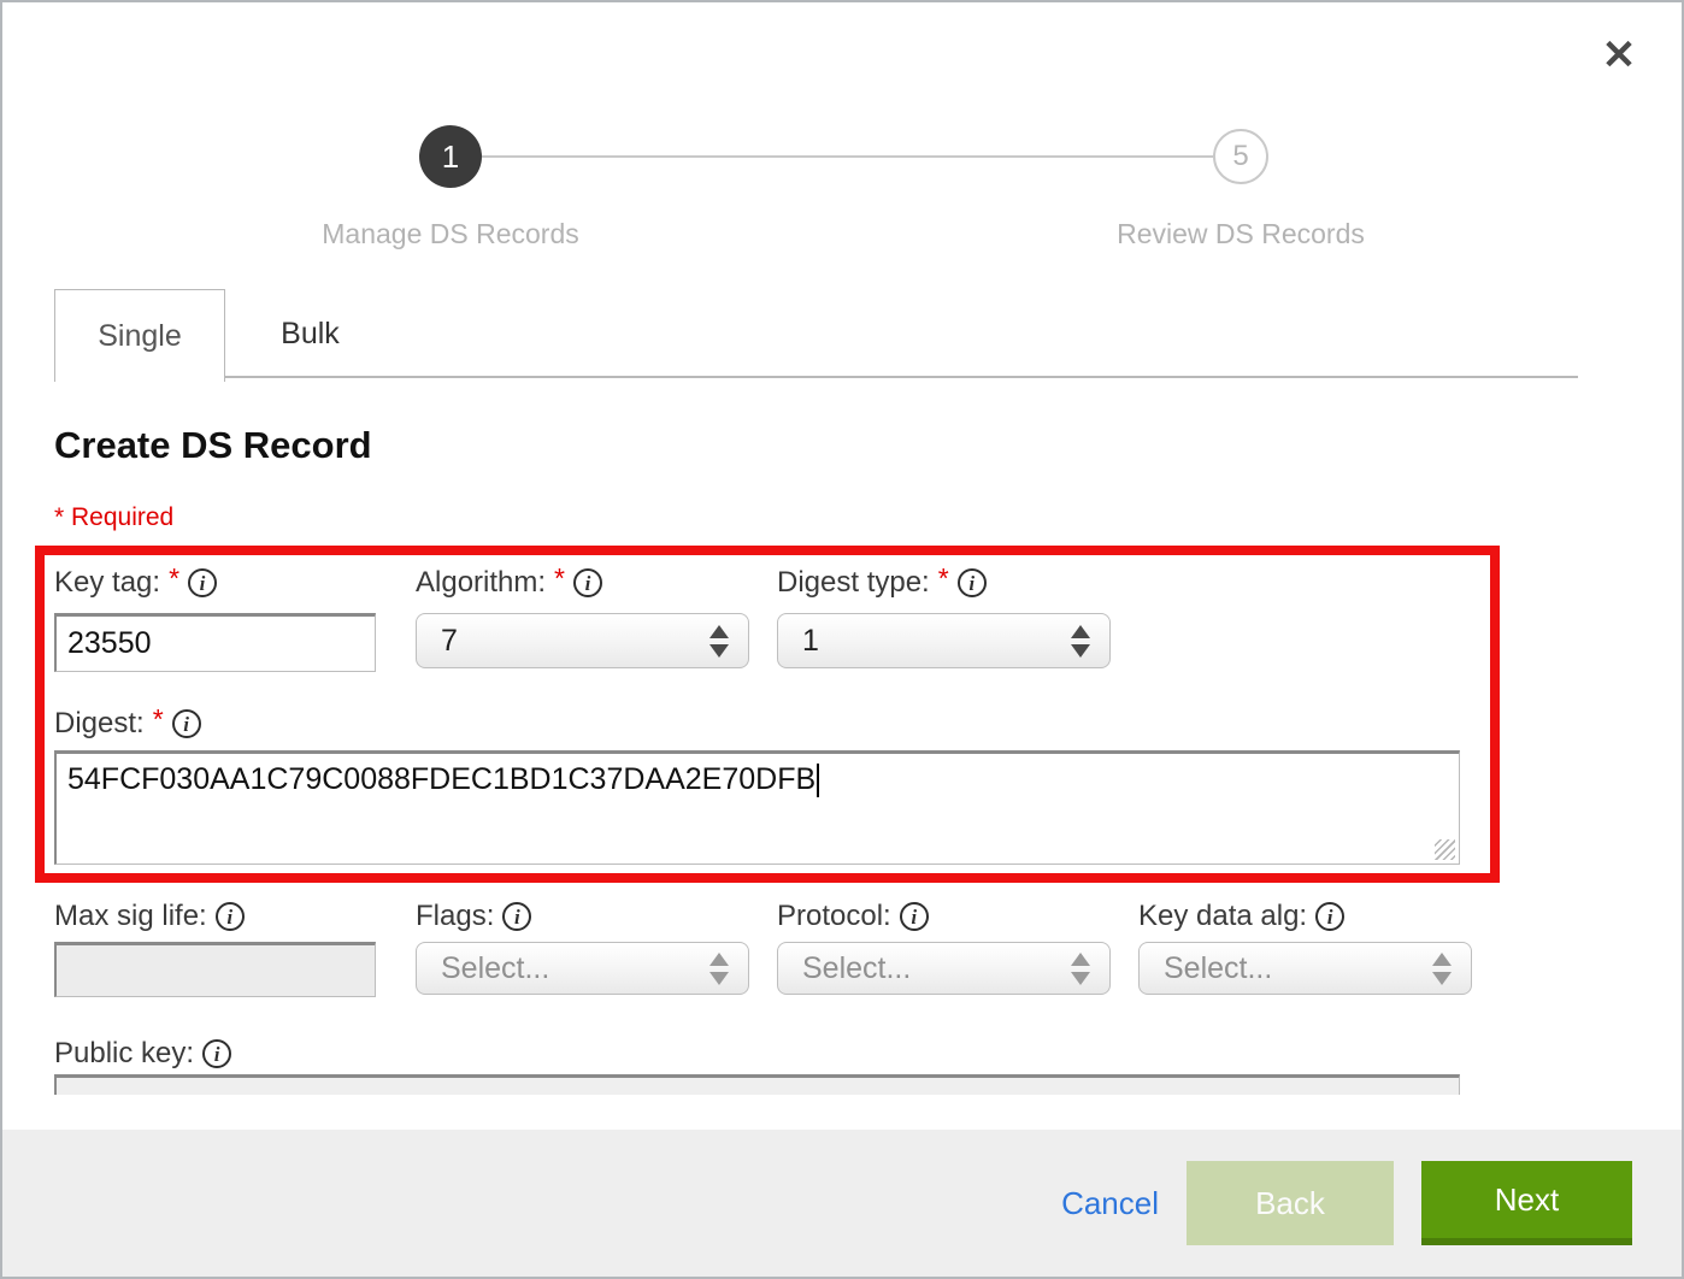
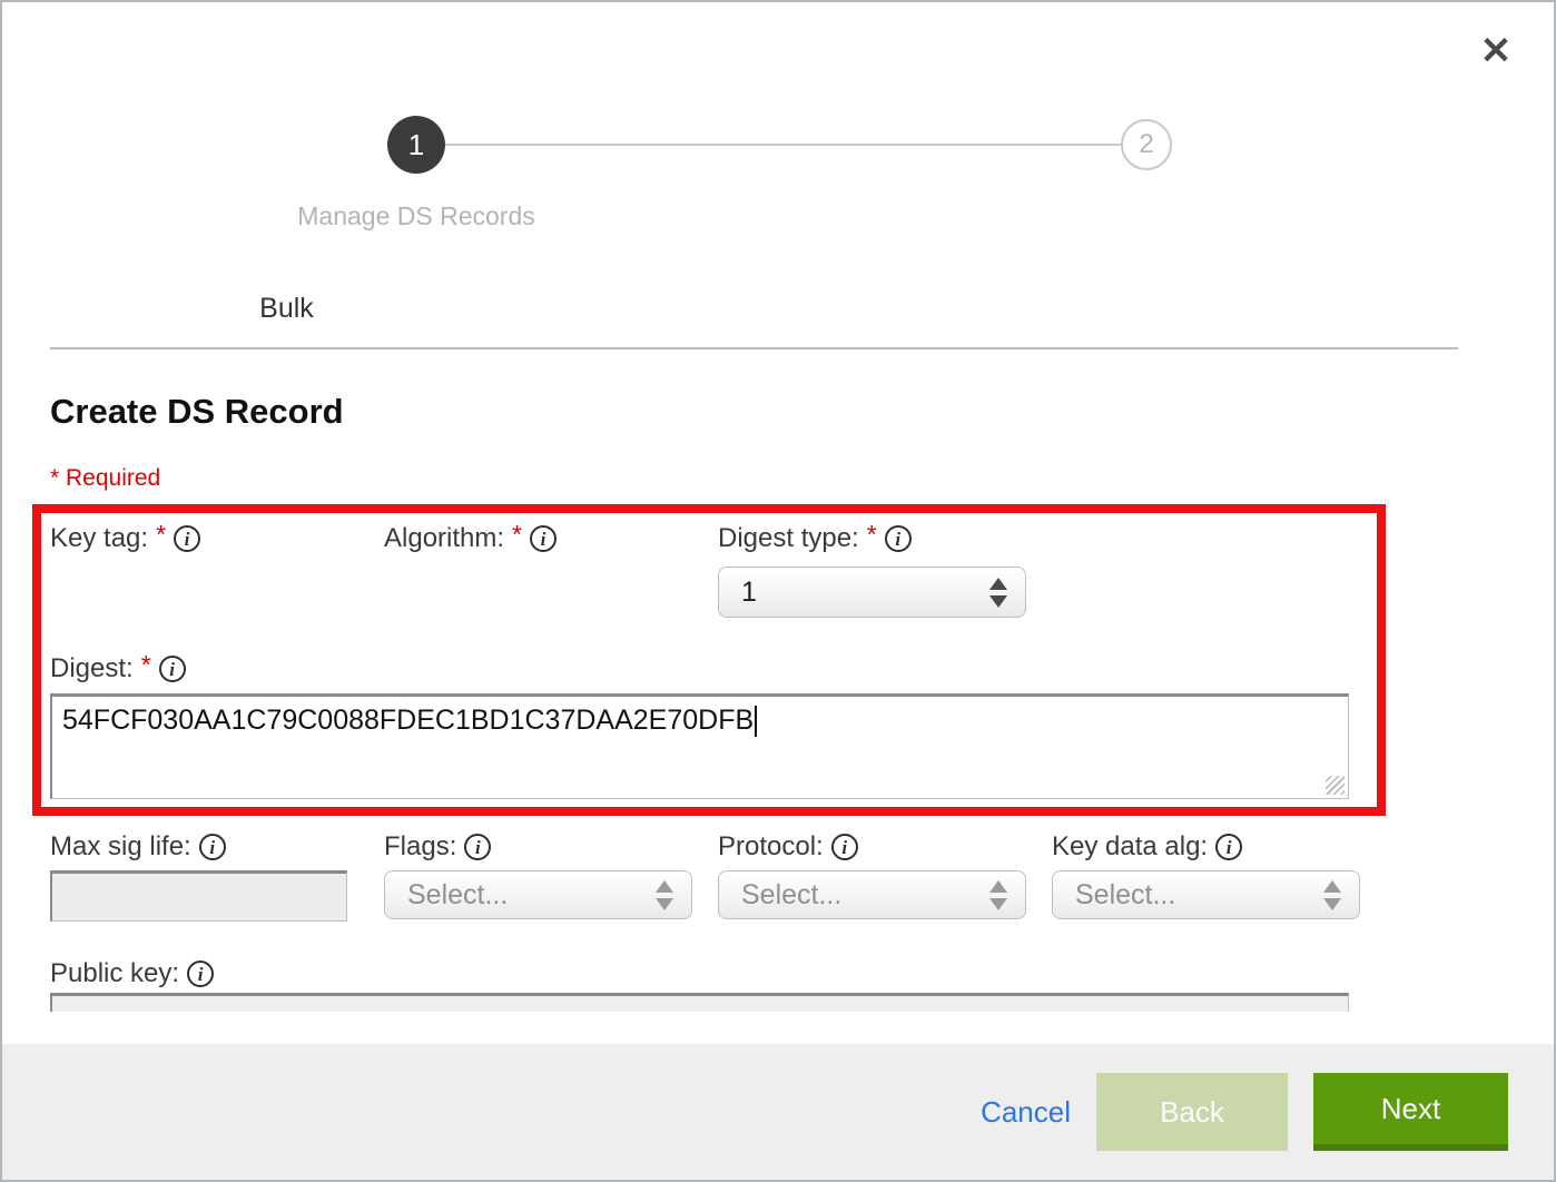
  ✕
  1
- 5
+ 2
  Manage DS Records
- Review DS Records
- Single
  Bulk
  Create DS Record
  * Required
  Key tag:
  *
  i
  Algorithm:
  *
  i
  Digest type:
  *
  i
- 23550
- 7
  1
  Digest:
  *
  i
  54FCF030AA1C79C0088FDEC1BD1C37DAA2E70DFB
  Max sig life:
  i
  Flags:
  i
  Protocol:
  i
  Key data alg:
  i
  Select...
  Select...
  Select...
  Public key:
  i
  Cancel
  Back
  Next
